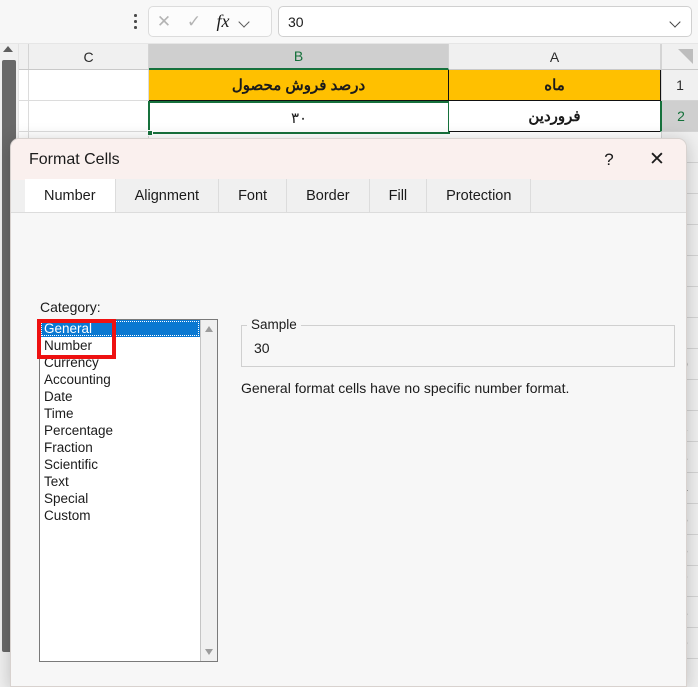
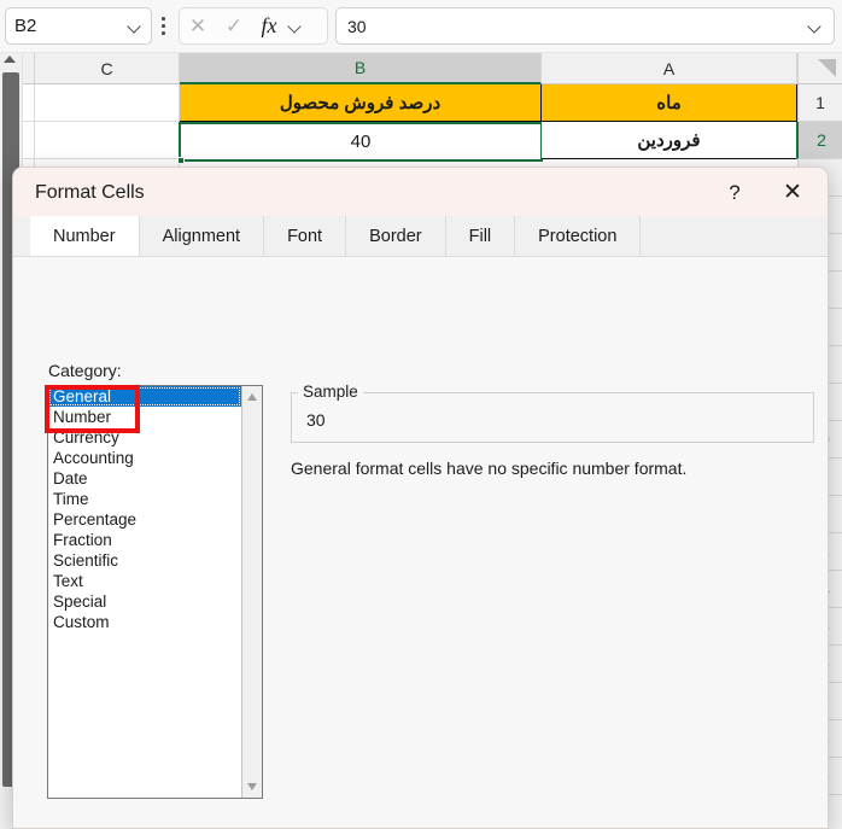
+ B2
  ✕
  ✓
  fx
  30
  C
  B
  A
  درصد فروش محصول
  ماه
- ۳۰
+ 40
  فروردین
  1
  2
  Format Cells
  ?
  ✕
  Number
  Alignment
  Font
  Border
  Fill
  Protection
  Category:
  General
  Number
  Currency
  Accounting
  Date
  Time
  Percentage
  Fraction
  Scientific
  Text
  Special
  Custom
  Sample
  30
  General format cells have no specific number format.
